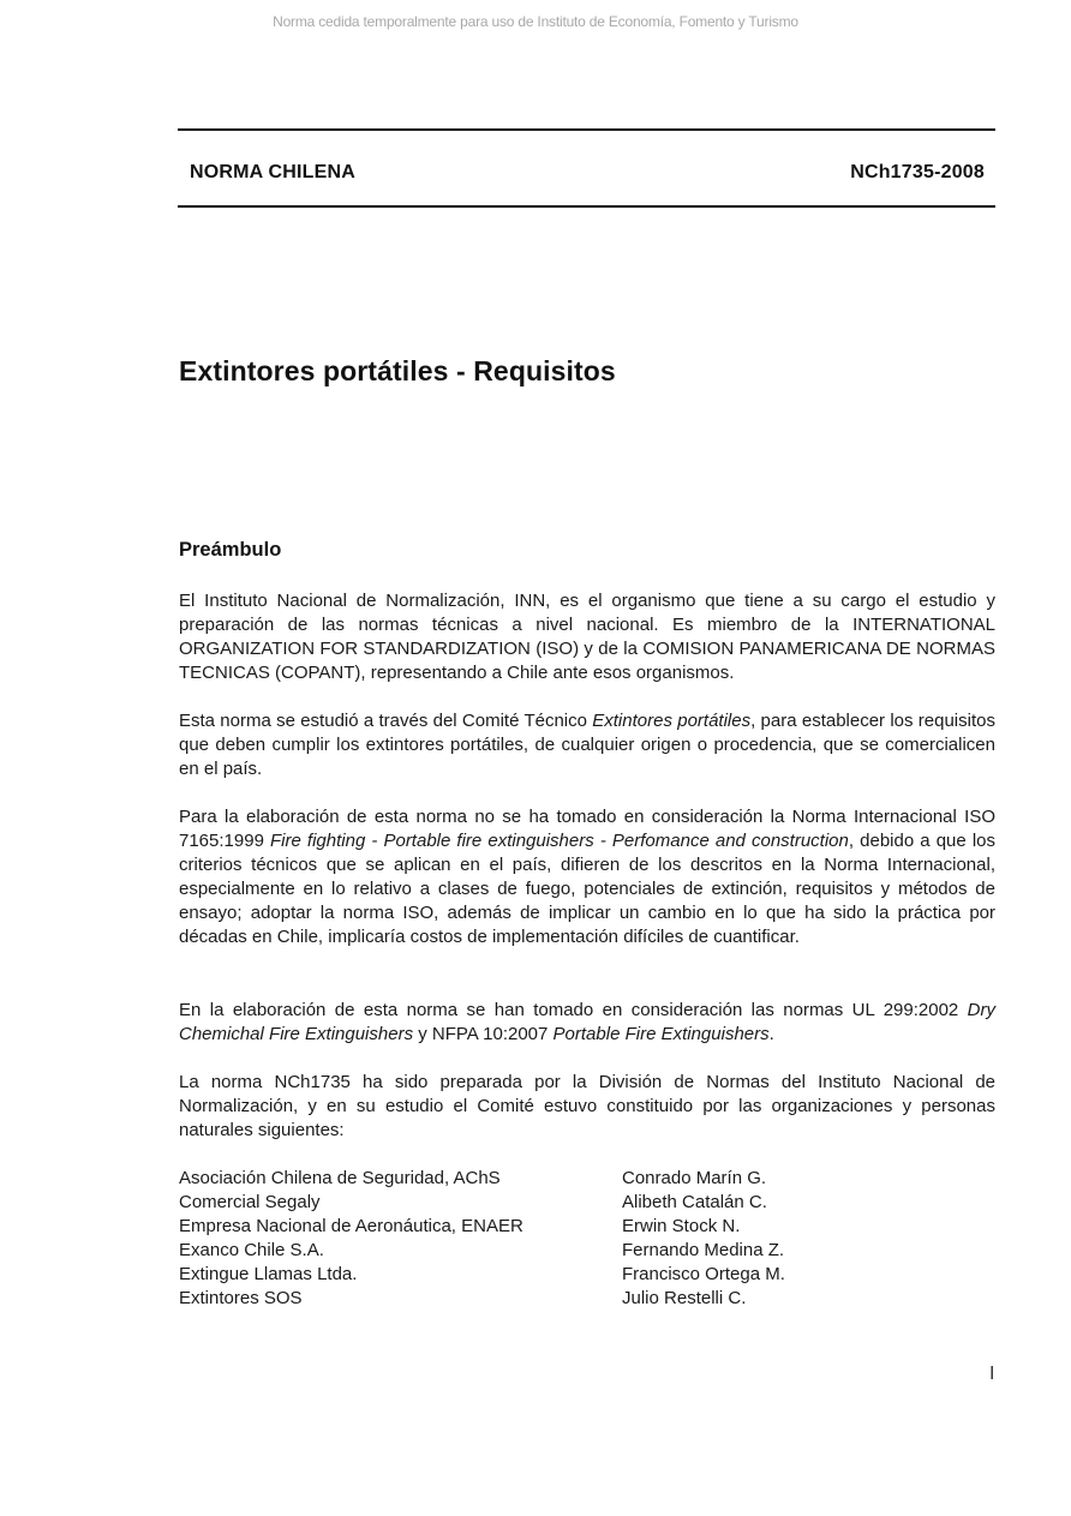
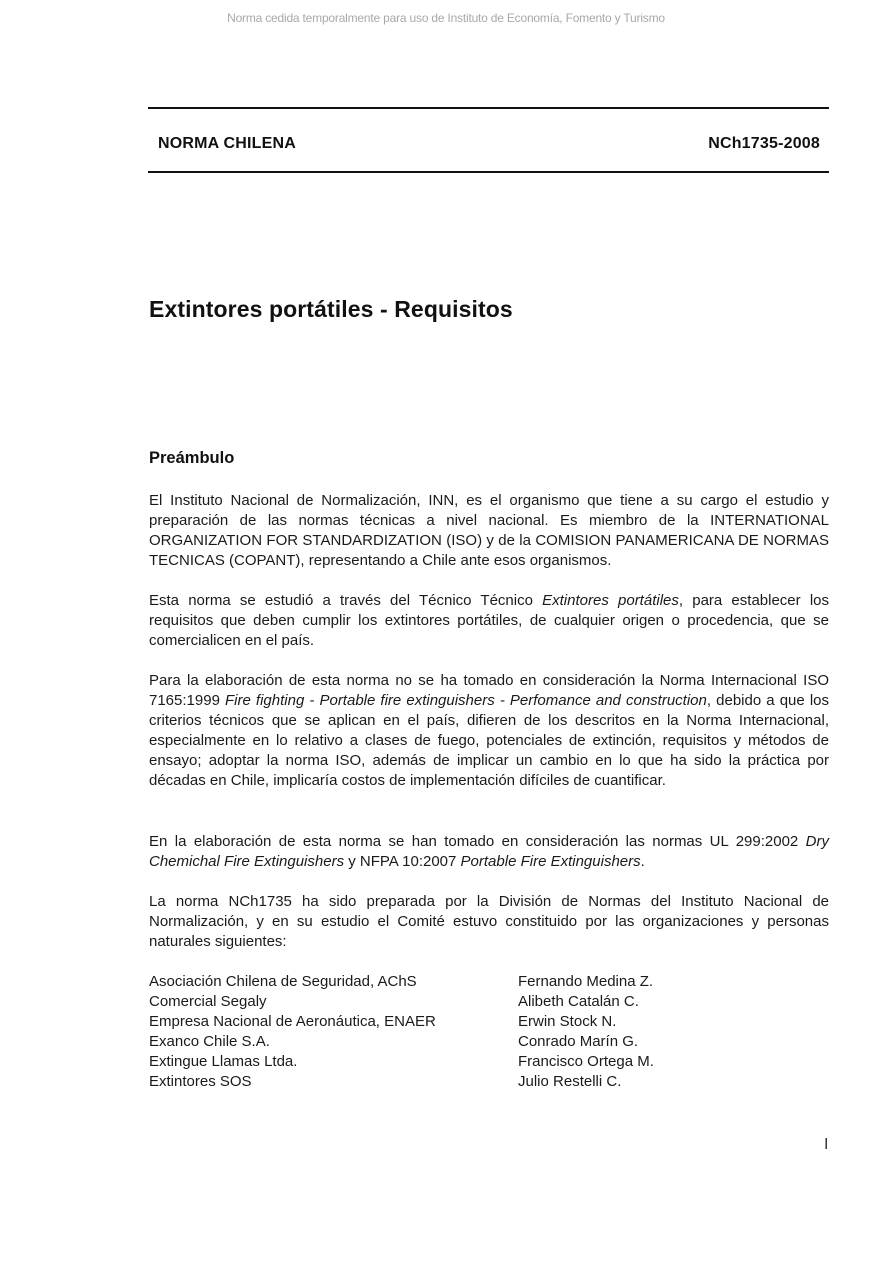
  Norma cedida temporalmente para uso de Instituto de Economía, Fomento y Turismo
  NORMA CHILENA
  NCh1735-2008
  Extintores portátiles - Requisitos
  Preámbulo
  El Instituto Nacional de Normalización, INN, es el organismo que tiene a su cargo el estudio y preparación de las normas técnicas a nivel nacional. Es miembro de la INTERNATIONAL ORGANIZATION FOR STANDARDIZATION (ISO) y de la COMISION PANAMERICANA DE NORMAS TECNICAS (COPANT), representando a Chile ante esos organismos.
- Esta norma se estudió a través del Comité Técnico Extintores portátiles, para establecer los requisitos que deben cumplir los extintores portátiles, de cualquier origen o procedencia, que se comercialicen en el país.
+ Esta norma se estudió a través del Técnico Técnico Extintores portátiles, para establecer los requisitos que deben cumplir los extintores portátiles, de cualquier origen o procedencia, que se comercialicen en el país.
  Para la elaboración de esta norma no se ha tomado en consideración la Norma Internacional ISO 7165:1999 Fire fighting - Portable fire extinguishers - Perfomance and construction, debido a que los criterios técnicos que se aplican en el país, difieren de los descritos en la Norma Internacional, especialmente en lo relativo a clases de fuego, potenciales de extinción, requisitos y métodos de ensayo; adoptar la norma ISO, además de implicar un cambio en lo que ha sido la práctica por décadas en Chile, implicaría costos de implementación difíciles de cuantificar.
  En la elaboración de esta norma se han tomado en consideración las normas UL 299:2002 Dry Chemichal Fire Extinguishers y NFPA 10:2007 Portable Fire Extinguishers.
  La norma NCh1735 ha sido preparada por la División de Normas del Instituto Nacional de Normalización, y en su estudio el Comité estuvo constituido por las organizaciones y personas naturales siguientes:
  Asociación Chilena de Seguridad, AChS
- Conrado Marín G.
+ Fernando Medina Z.
  Comercial Segaly
  Alibeth Catalán C.
  Empresa Nacional de Aeronáutica, ENAER
  Erwin Stock N.
  Exanco Chile S.A.
- Fernando Medina Z.
+ Conrado Marín G.
  Extingue Llamas Ltda.
  Francisco Ortega M.
  Extintores SOS
  Julio Restelli C.
  I
